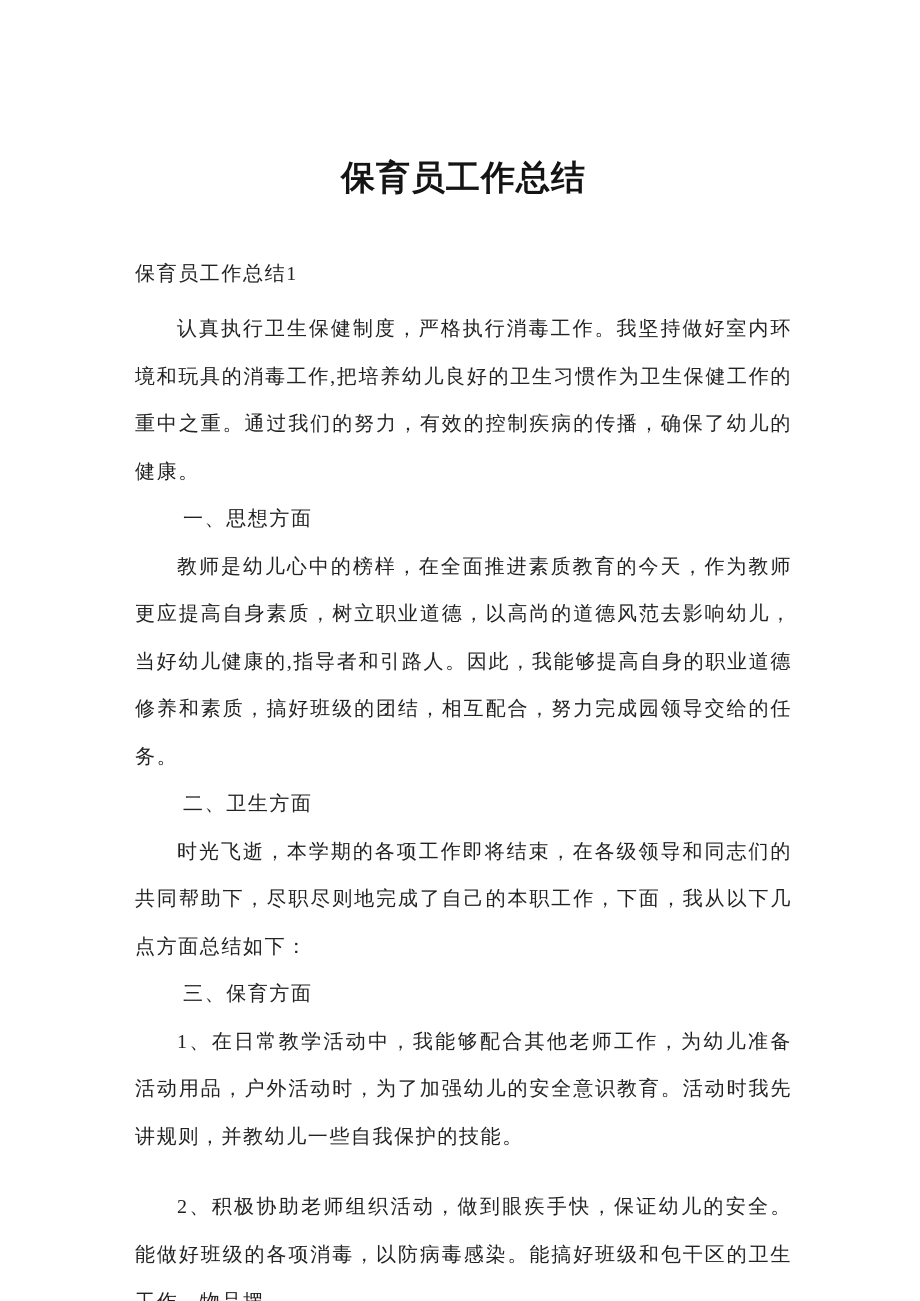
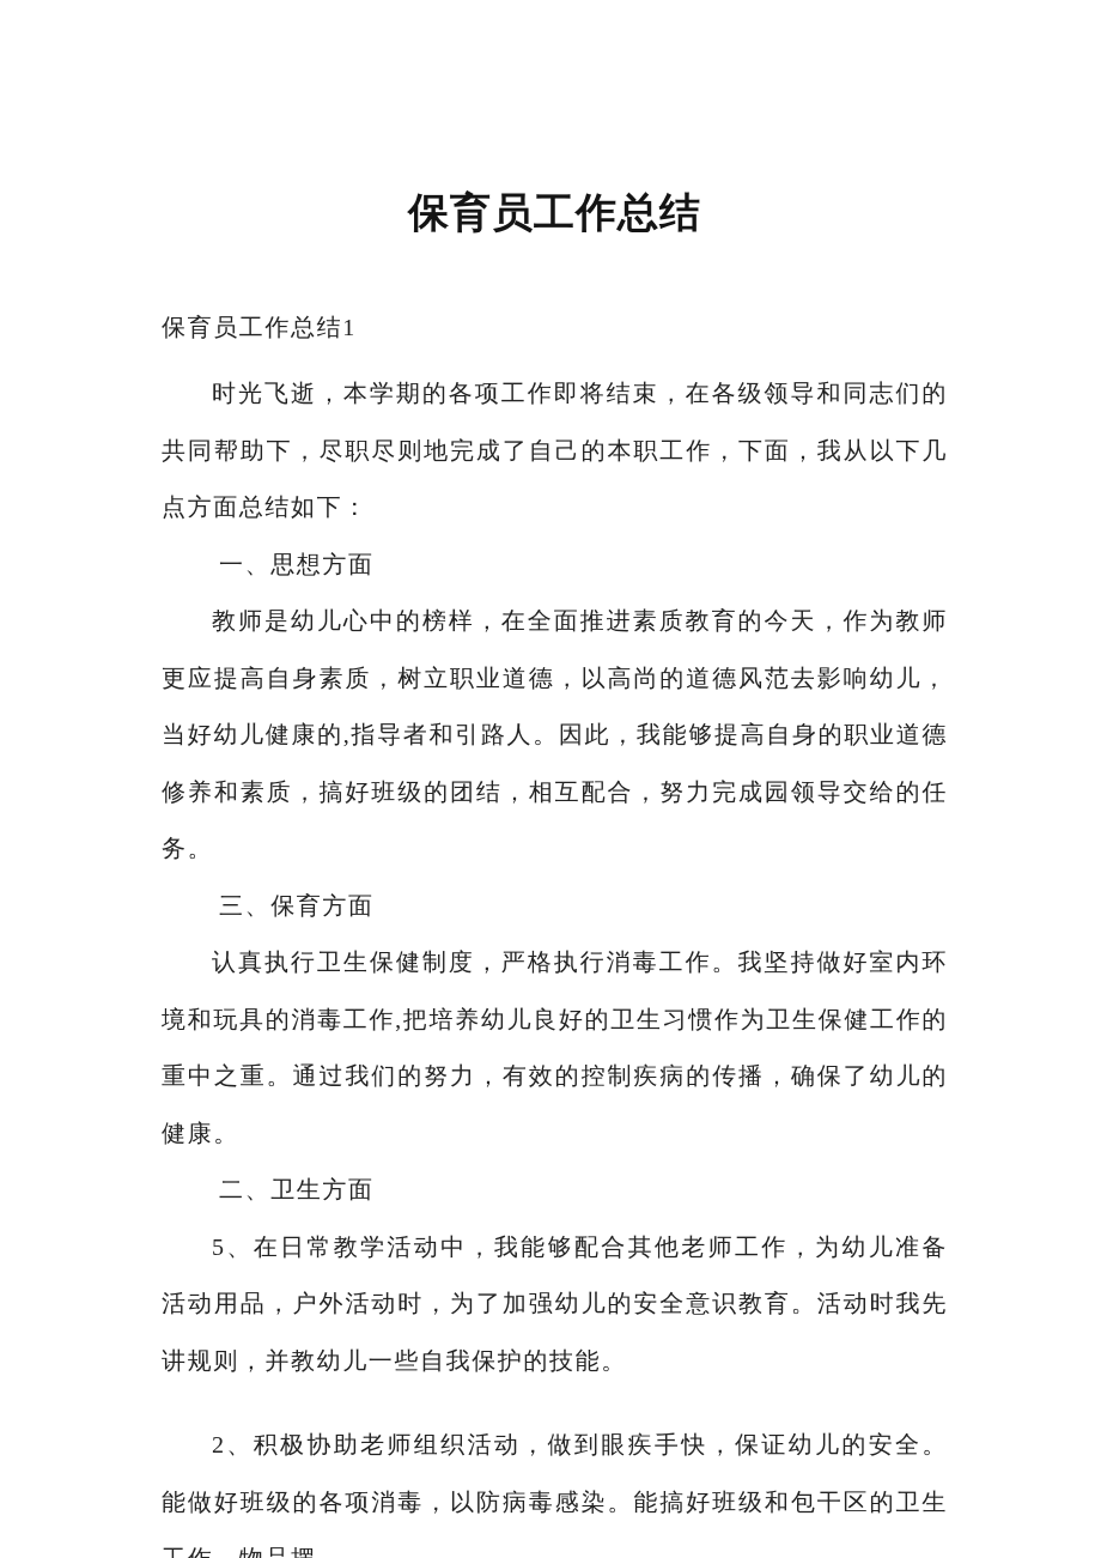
  保育员工作总结
  保育员工作总结1
- 认真执行卫生保健制度，严格执行消毒工作。我坚持做好室内环境和玩具的消毒工作,把培养幼儿良好的卫生习惯作为卫生保健工作的重中之重。通过我们的努力，有效的控制疾病的传播，确保了幼儿的健康。
+ 时光飞逝，本学期的各项工作即将结束，在各级领导和同志们的共同帮助下，尽职尽则地完成了自己的本职工作，下面，我从以下几点方面总结如下：
  一、思想方面
  教师是幼儿心中的榜样，在全面推进素质教育的今天，作为教师更应提高自身素质，树立职业道德，以高尚的道德风范去影响幼儿，当好幼儿健康的,指导者和引路人。因此，我能够提高自身的职业道德修养和素质，搞好班级的团结，相互配合，努力完成园领导交给的任务。
- 二、卫生方面
+ 三、保育方面
- 时光飞逝，本学期的各项工作即将结束，在各级领导和同志们的共同帮助下，尽职尽则地完成了自己的本职工作，下面，我从以下几点方面总结如下：
+ 认真执行卫生保健制度，严格执行消毒工作。我坚持做好室内环境和玩具的消毒工作,把培养幼儿良好的卫生习惯作为卫生保健工作的重中之重。通过我们的努力，有效的控制疾病的传播，确保了幼儿的健康。
- 三、保育方面
+ 二、卫生方面
- 1、在日常教学活动中，我能够配合其他老师工作，为幼儿准备活动用品，户外活动时，为了加强幼儿的安全意识教育。活动时我先讲规则，并教幼儿一些自我保护的技能。
+ 5、在日常教学活动中，我能够配合其他老师工作，为幼儿准备活动用品，户外活动时，为了加强幼儿的安全意识教育。活动时我先讲规则，并教幼儿一些自我保护的技能。
  2、积极协助老师组织活动，做到眼疾手快，保证幼儿的安全。能做好班级的各项消毒，以防病毒感染。能搞好班级和包干区的卫生
